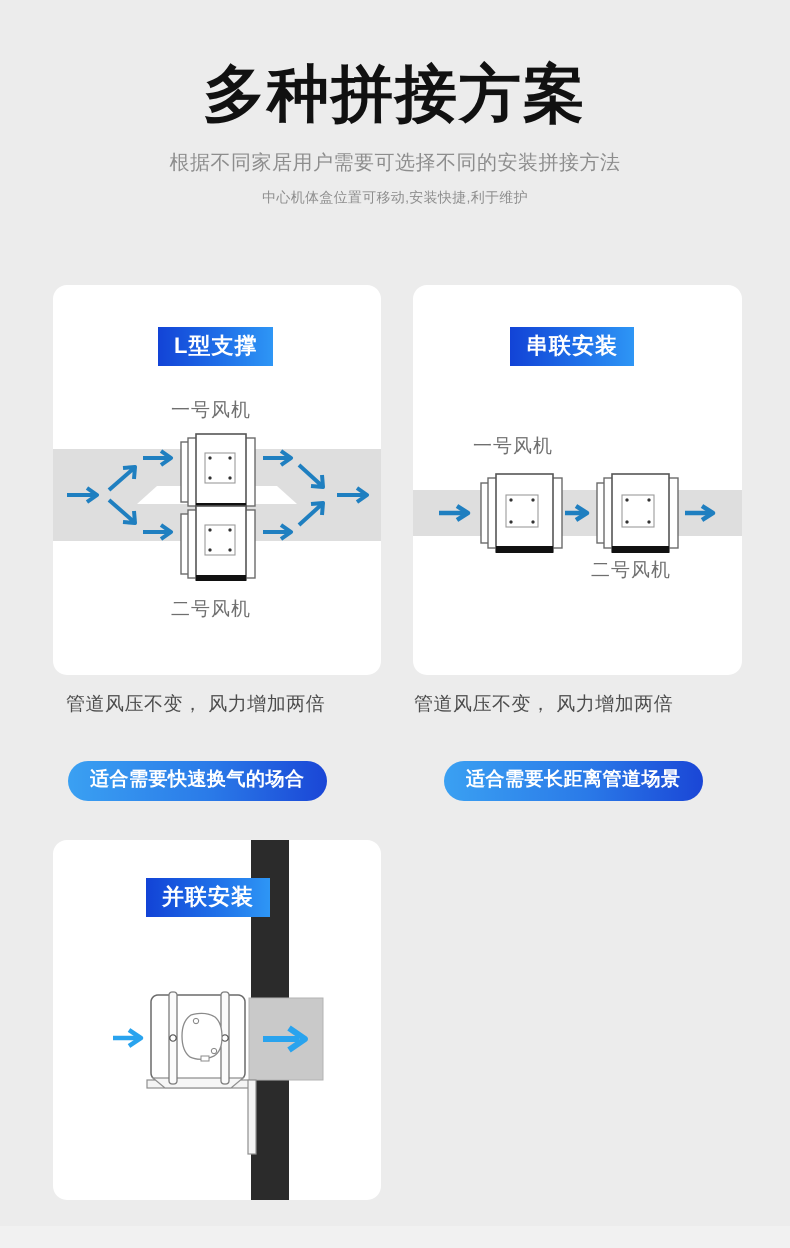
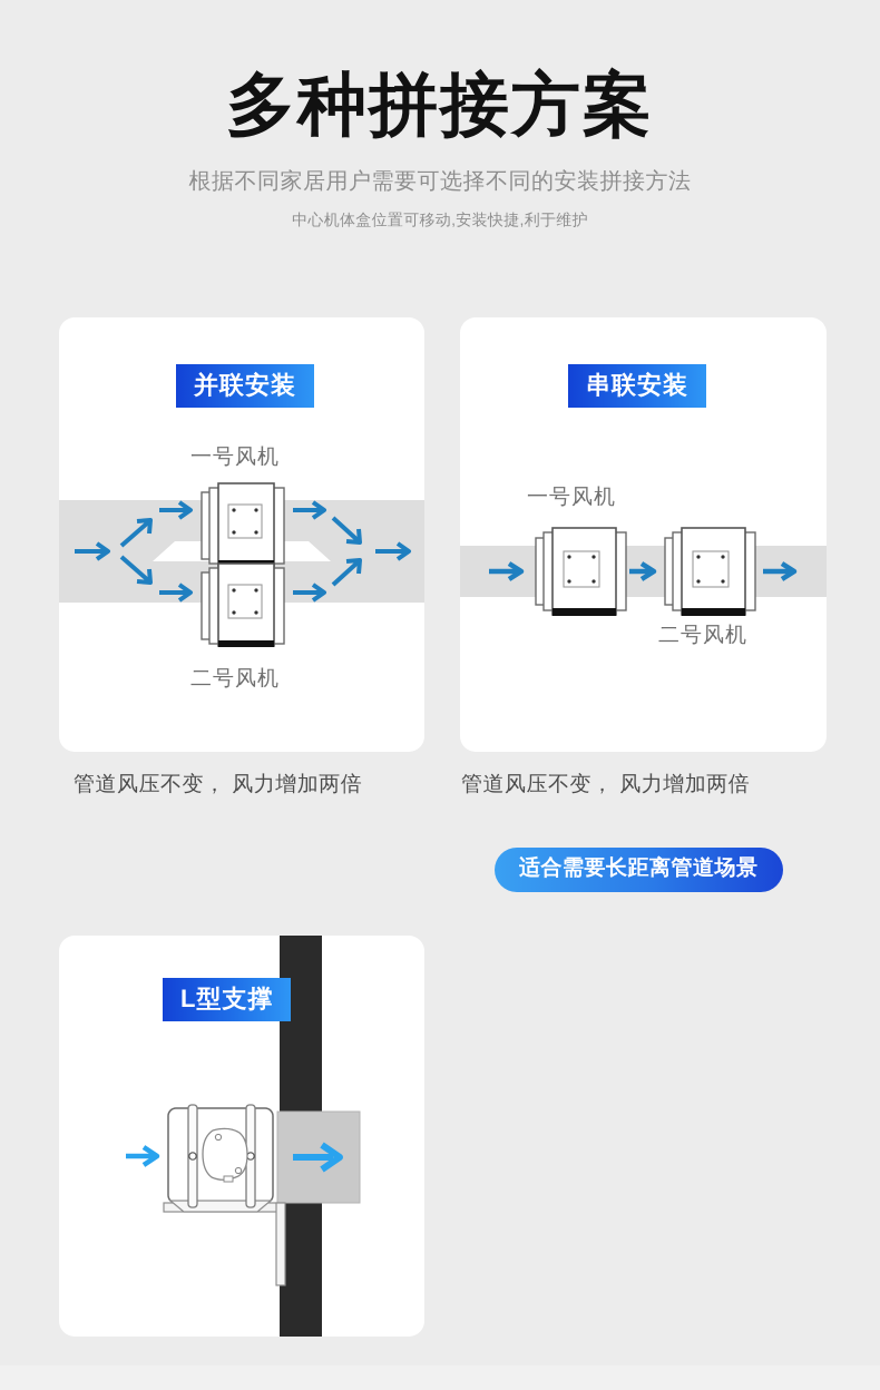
  多种拼接方案
  根据不同家居用户需要可选择不同的安装拼接方法
  中心机体盒位置可移动,安装快捷,利于维护
- L型支撑
+ 并联安装
  一号风机
  二号风机
  串联安装
  一号风机
  二号风机
  管道风压不变， 风力增加两倍
  管道风压不变， 风力增加两倍
- 适合需要快速换气的场合
  适合需要长距离管道场景
- 并联安装
+ L型支撑
